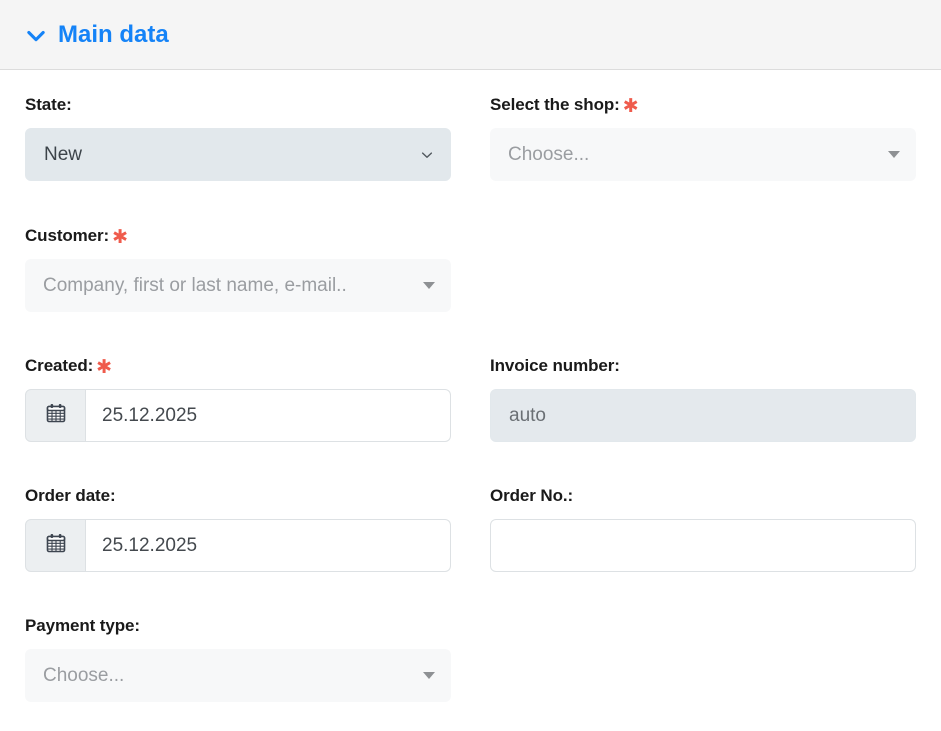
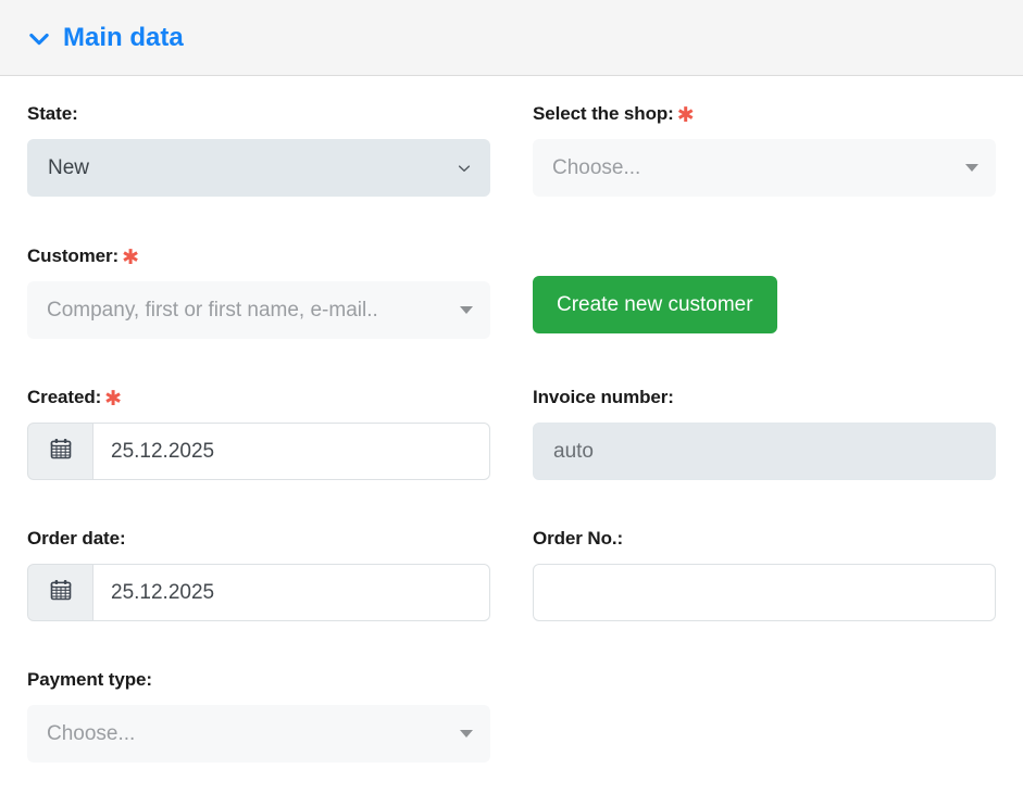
  Main data
  State:
  New
  Select the shop: ✱
  Choose...
  Customer: ✱
- Company, first or last name, e-mail..
+ Company, first or first name, e-mail..
+ Create new customer
  Created: ✱
  25.12.2025
  Invoice number:
  auto
  Order date:
  25.12.2025
  Order No.:
  Payment type:
  Choose...
